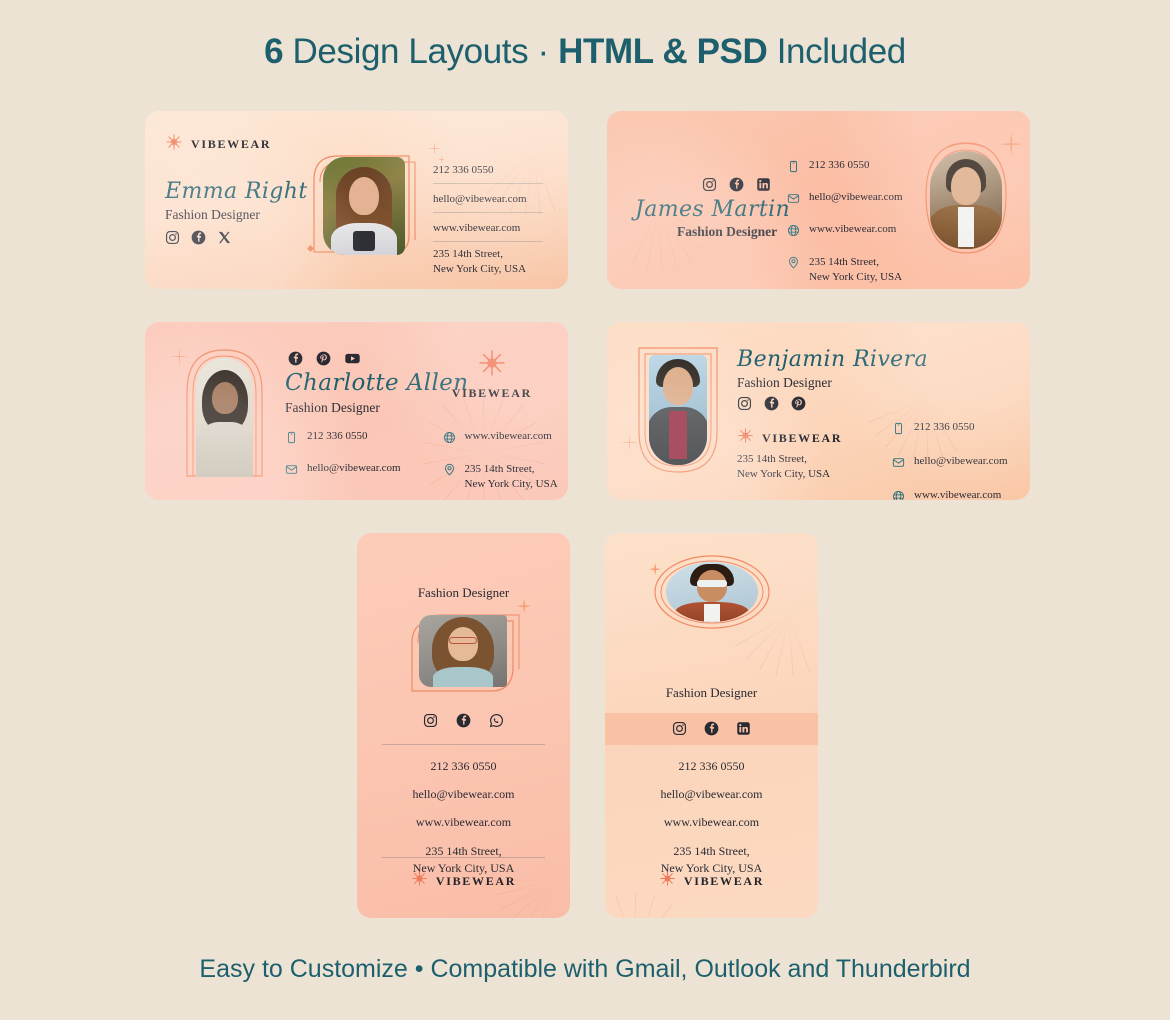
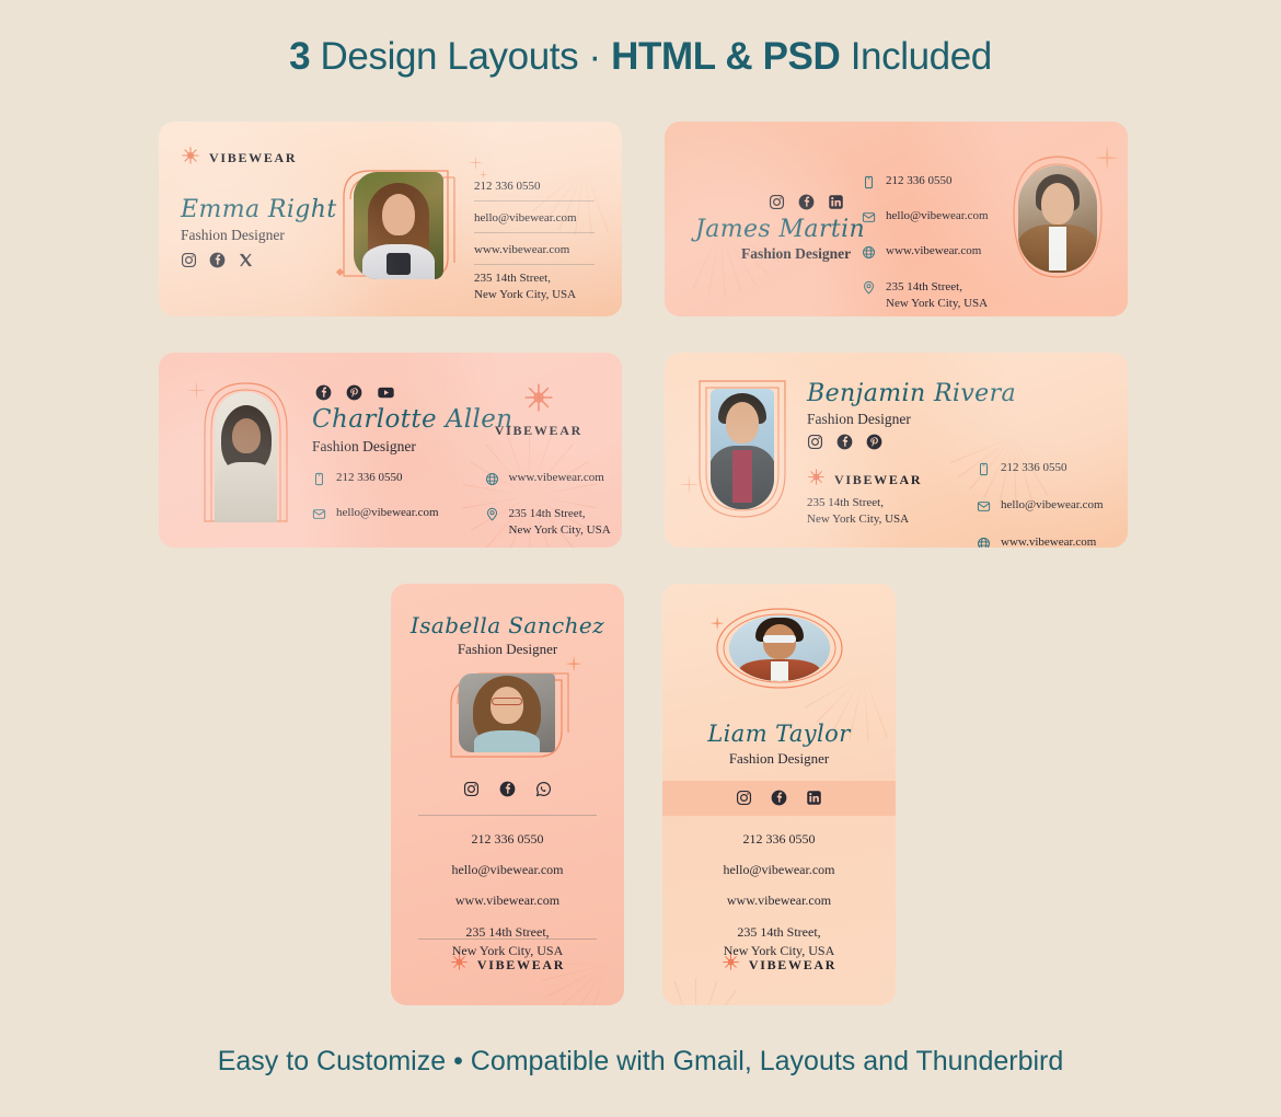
- 6 Design Layouts · HTML & PSD Included
+ 3 Design Layouts · HTML & PSD Included
+ Isabella Sanchez
  Fashion Designer
  212 336 0550
  hello@vibewear.com
  www.vibewear.com
  235 14th Street,
  New York City, USA
  VIBEWEAR
+ Liam Taylor
  Fashion Designer
  212 336 0550
  hello@vibewear.com
  www.vibewear.com
  235 14th Street,
  New York City, USA
  VIBEWEAR
- Easy to Customize • Compatible with Gmail, Outlook and Thunderbird
+ Easy to Customize • Compatible with Gmail, Layouts and Thunderbird
